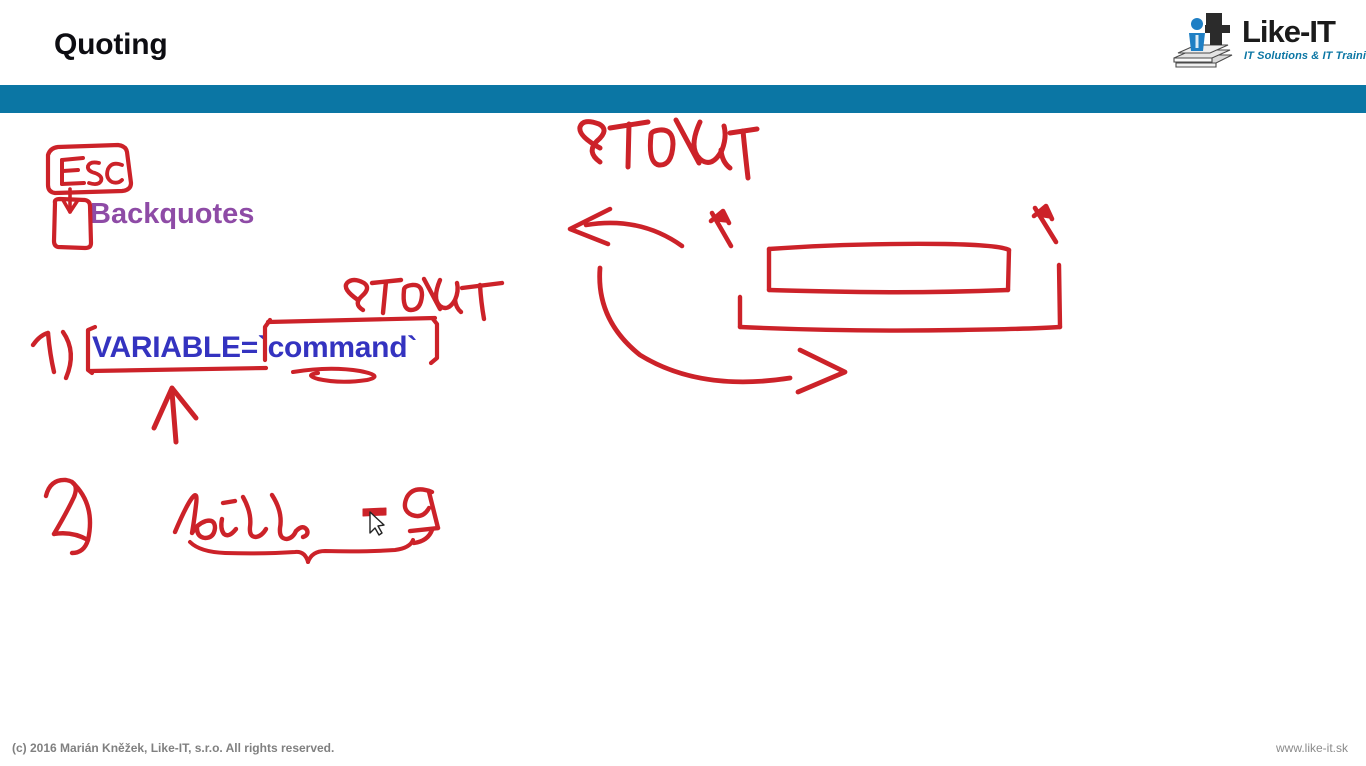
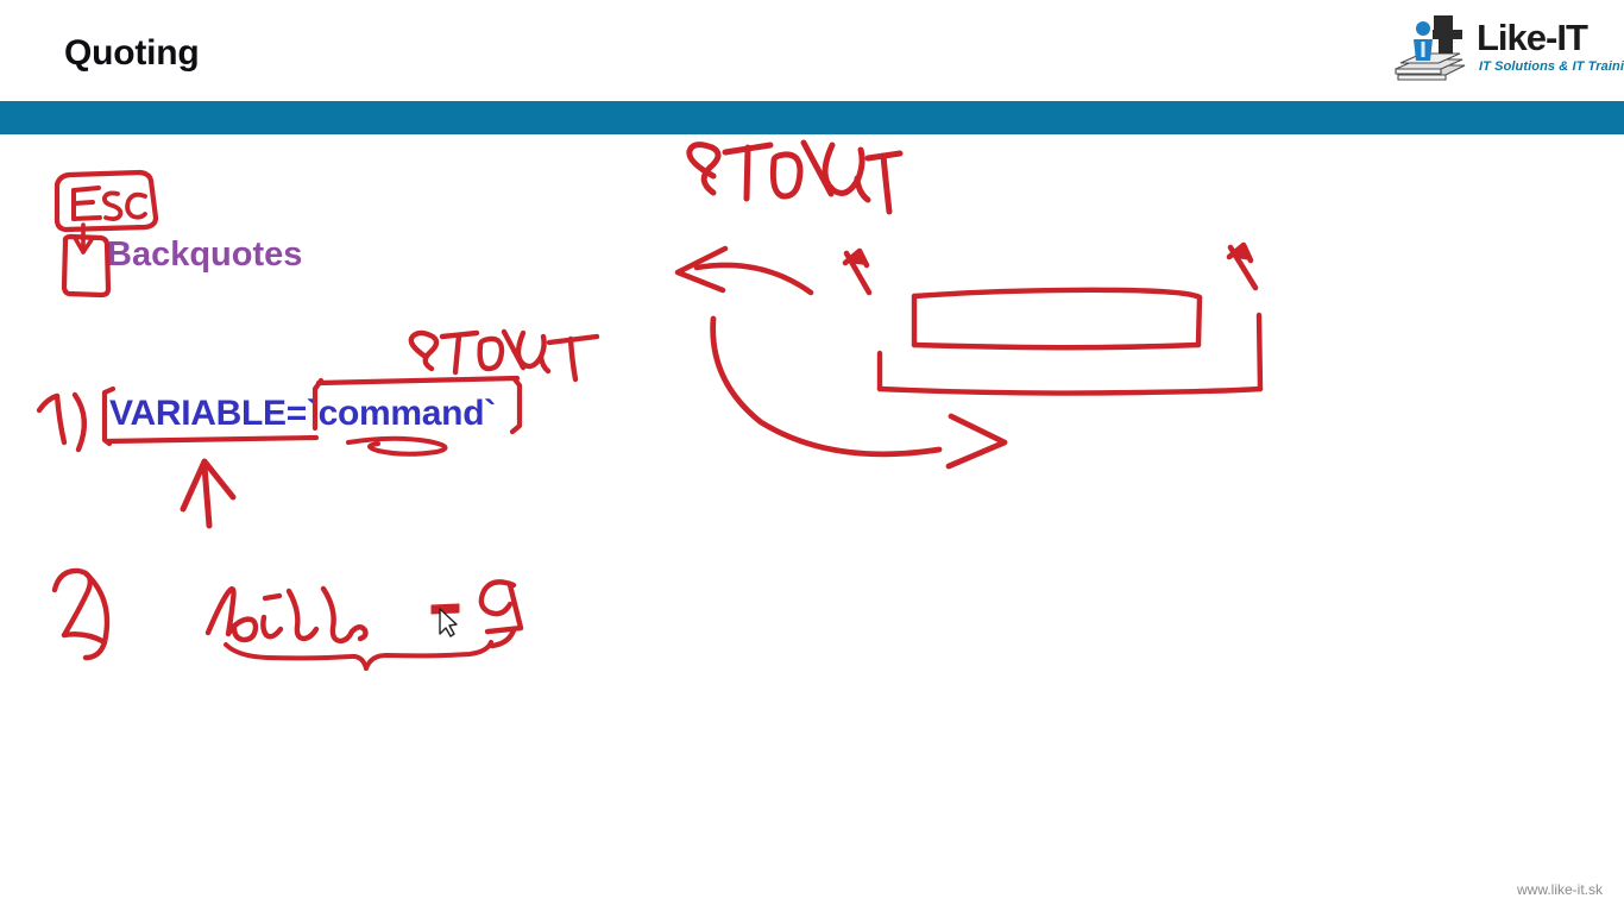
  Quoting
  Like-IT
  IT Solutions & IT Traini
  Backquotes
  VARIABLE=`command`
- (c) 2016 Marián Kněžek, Like-IT, s.r.o. All rights reserved.
  www.like-it.sk
